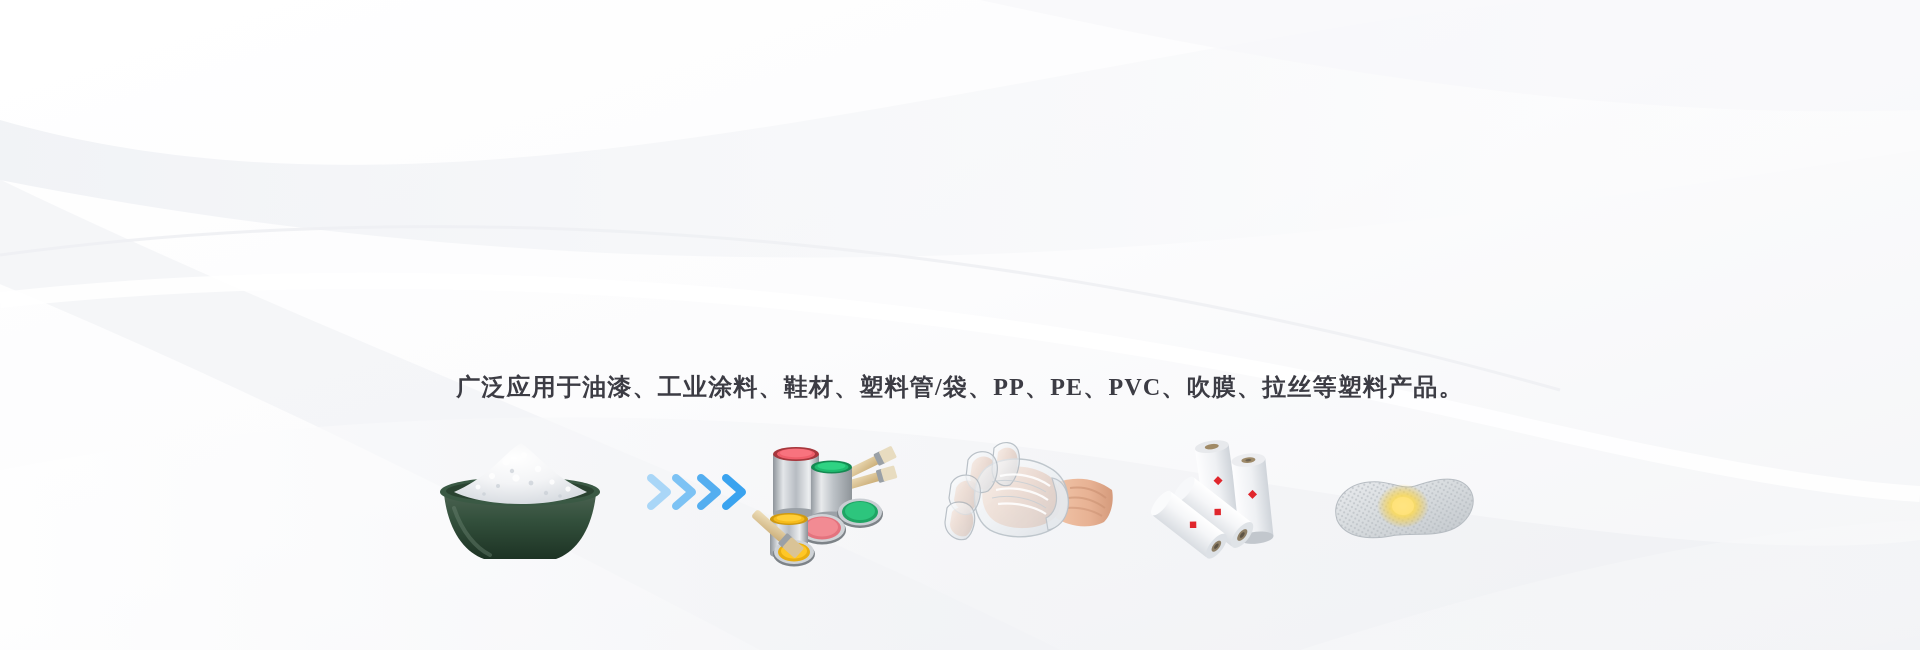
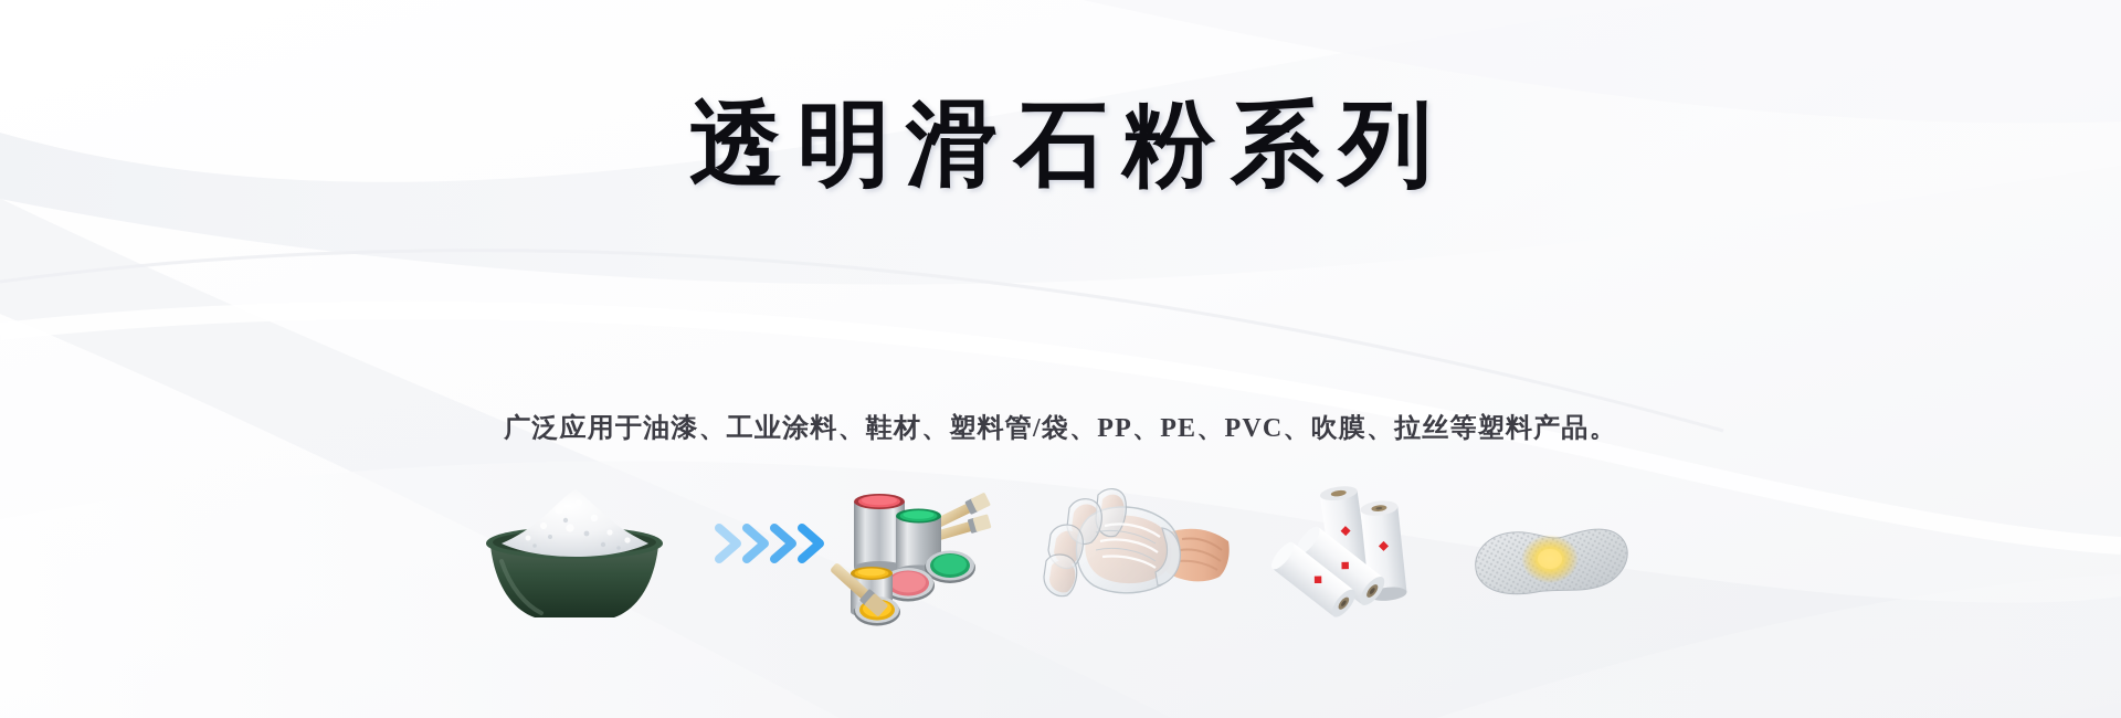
+ 透明滑石粉系列
  广泛应用于油漆、工业涂料、鞋材、塑料管/袋、PP、PE、PVC、吹膜、拉丝等塑料产品。
